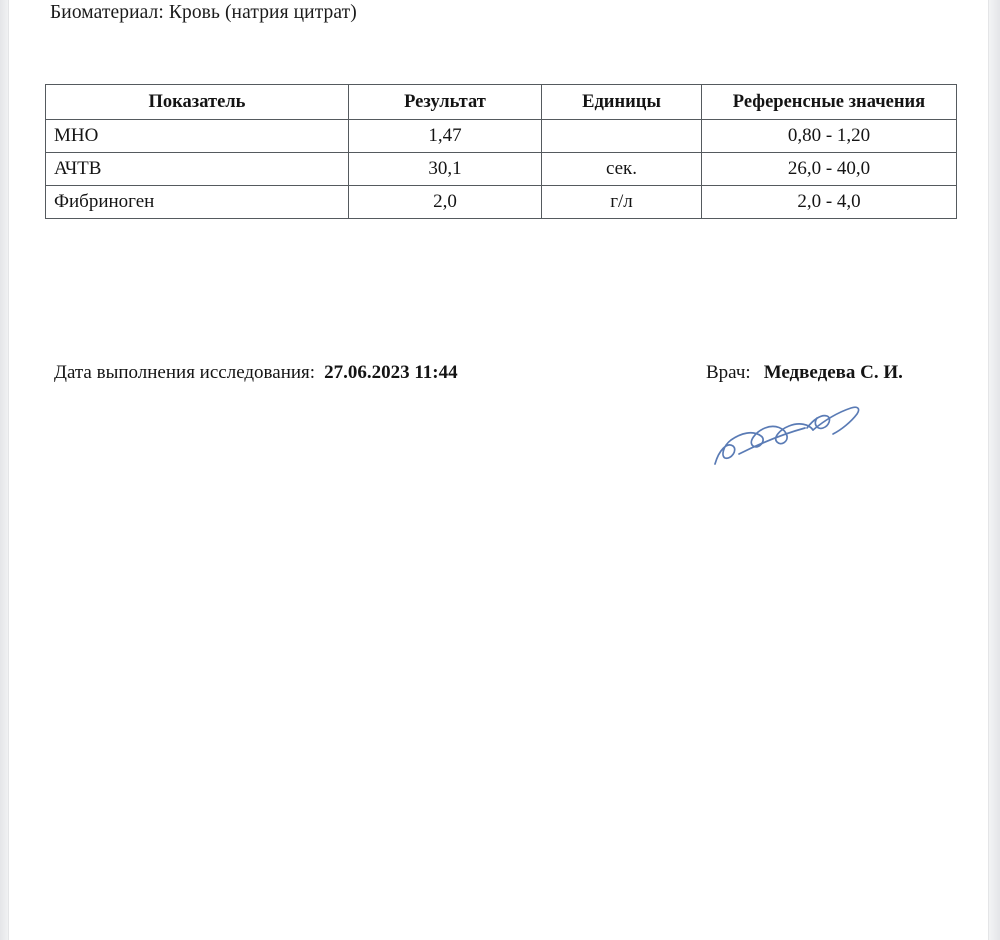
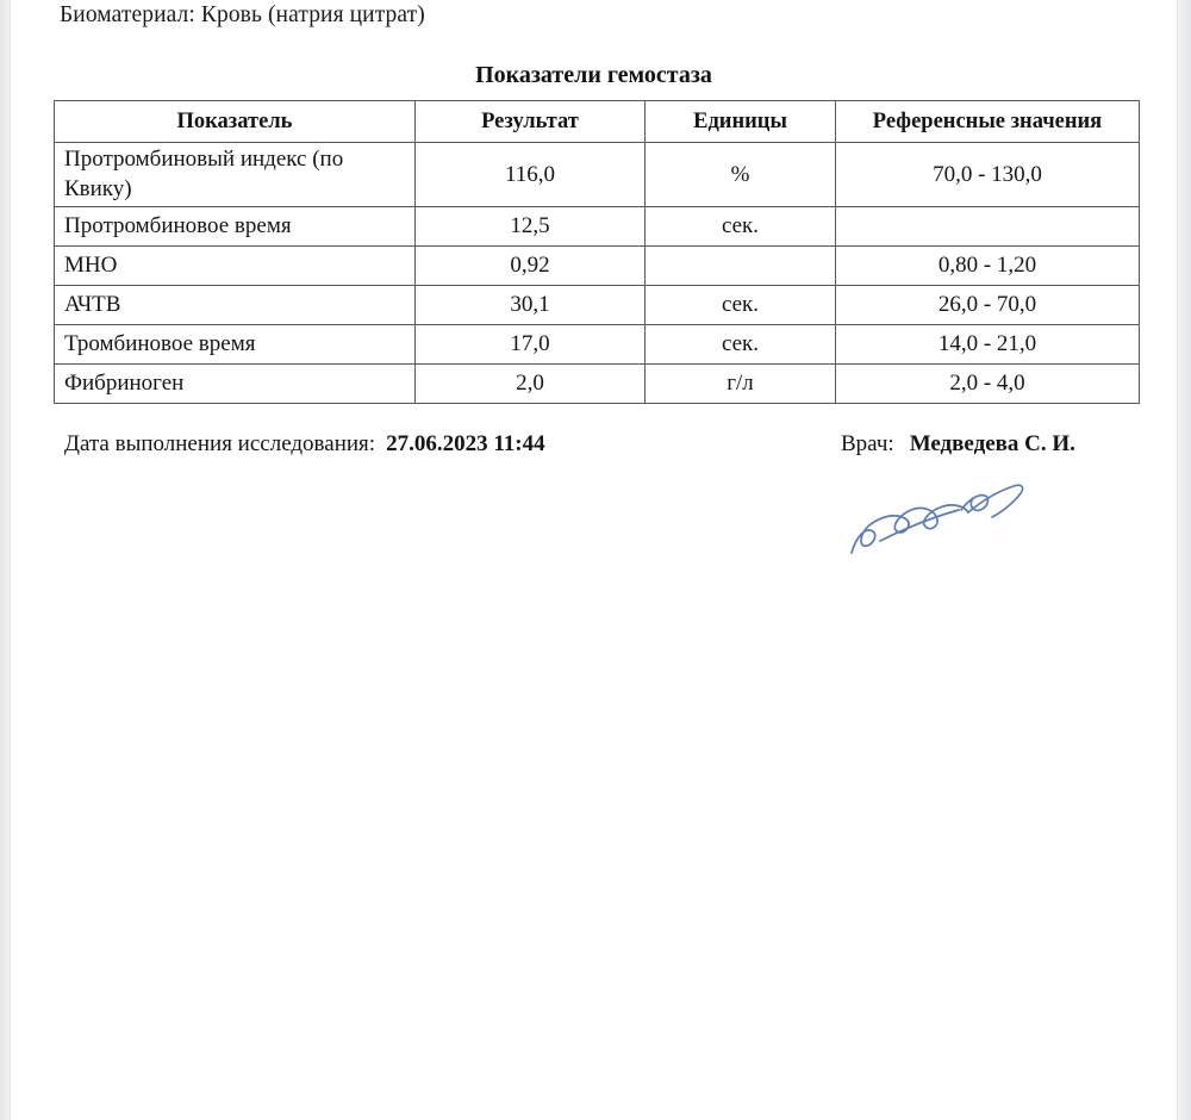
  Биоматериал: Кровь (натрия цитрат)
+ Показатели гемостаза
  Показатель	Результат	Единицы	Референсные значения
+ Протромбиновый индекс (по Квику)	116,0	%	70,0 - 130,0
+ Протромбиновое время	12,5	сек.
- МНО	1,47		0,80 - 1,20
+ МНО	0,92		0,80 - 1,20
- АЧТВ	30,1	сек.	26,0 - 40,0
+ АЧТВ	30,1	сек.	26,0 - 70,0
+ Тромбиновое время	17,0	сек.	14,0 - 21,0
  Фибриноген	2,0	г/л	2,0 - 4,0
  Дата выполнения исследования: 27.06.2023 11:44
  Врач: Медведева С. И.
